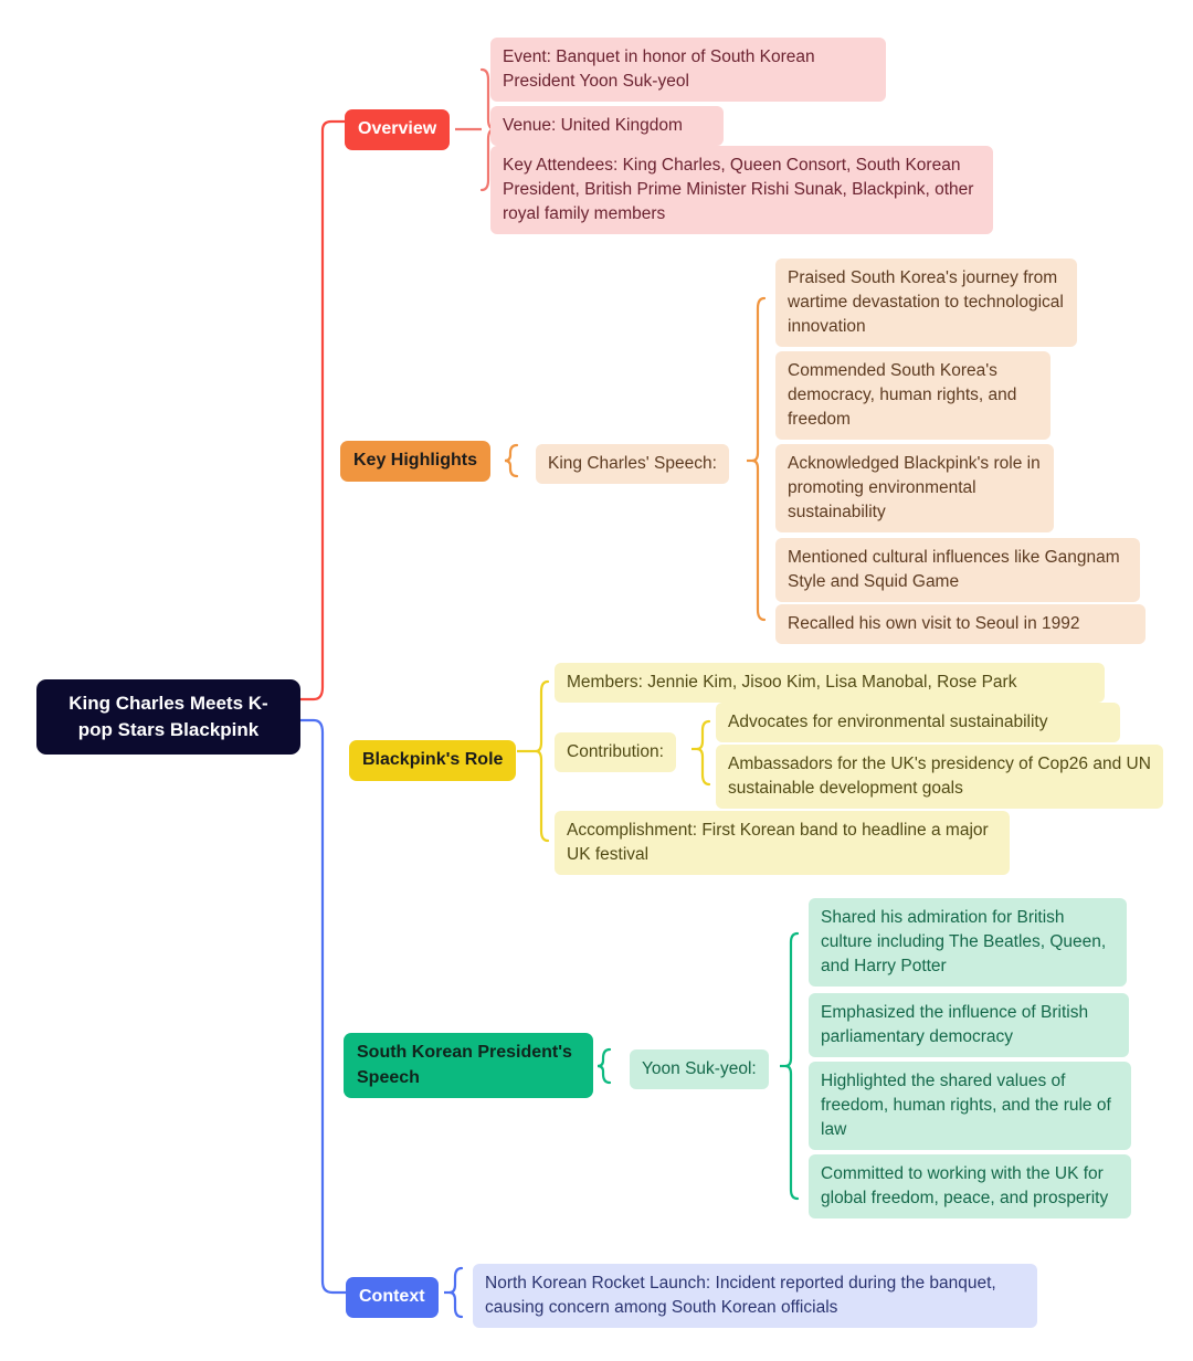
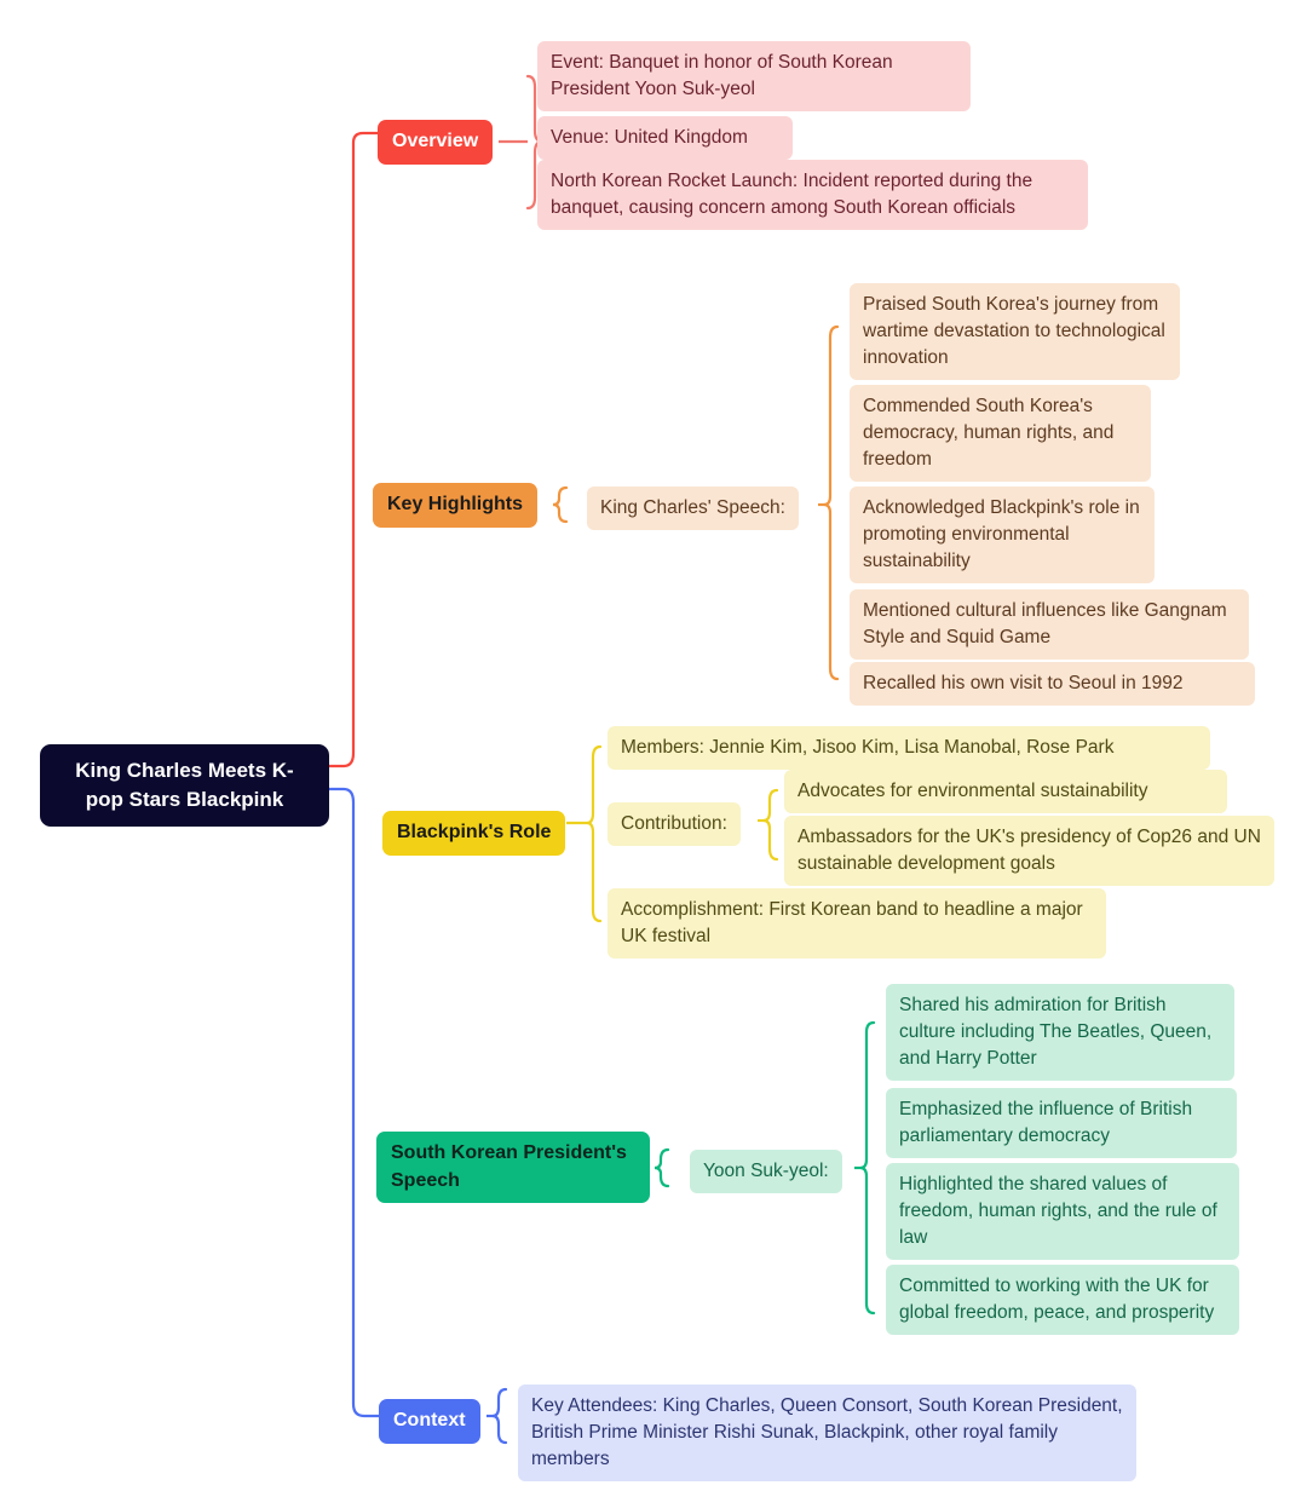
  King Charles Meets K-pop Stars Blackpink
  Overview
  Event: Banquet in honor of South Korean President Yoon Suk-yeol
  Venue: United Kingdom
- Key Attendees: King Charles, Queen Consort, South Korean President, British Prime Minister Rishi Sunak, Blackpink, other royal family members
+ North Korean Rocket Launch: Incident reported during the banquet, causing concern among South Korean officials
  Key Highlights
  King Charles' Speech:
  Praised South Korea's journey from wartime devastation to technological innovation
  Commended South Korea's democracy, human rights, and freedom
  Acknowledged Blackpink's role in promoting environmental sustainability
  Mentioned cultural influences like Gangnam Style and Squid Game
  Recalled his own visit to Seoul in 1992
  Blackpink's Role
  Members: Jennie Kim, Jisoo Kim, Lisa Manobal, Rose Park
  Contribution:
  Accomplishment: First Korean band to headline a major UK festival
  Advocates for environmental sustainability
  Ambassadors for the UK's presidency of Cop26 and UN sustainable development goals
  South Korean President's Speech
  Yoon Suk-yeol:
  Shared his admiration for British culture including The Beatles, Queen, and Harry Potter
  Emphasized the influence of British parliamentary democracy
  Highlighted the shared values of freedom, human rights, and the rule of law
  Committed to working with the UK for global freedom, peace, and prosperity
  Context
- North Korean Rocket Launch: Incident reported during the banquet, causing concern among South Korean officials
+ Key Attendees: King Charles, Queen Consort, South Korean President, British Prime Minister Rishi Sunak, Blackpink, other royal family members
